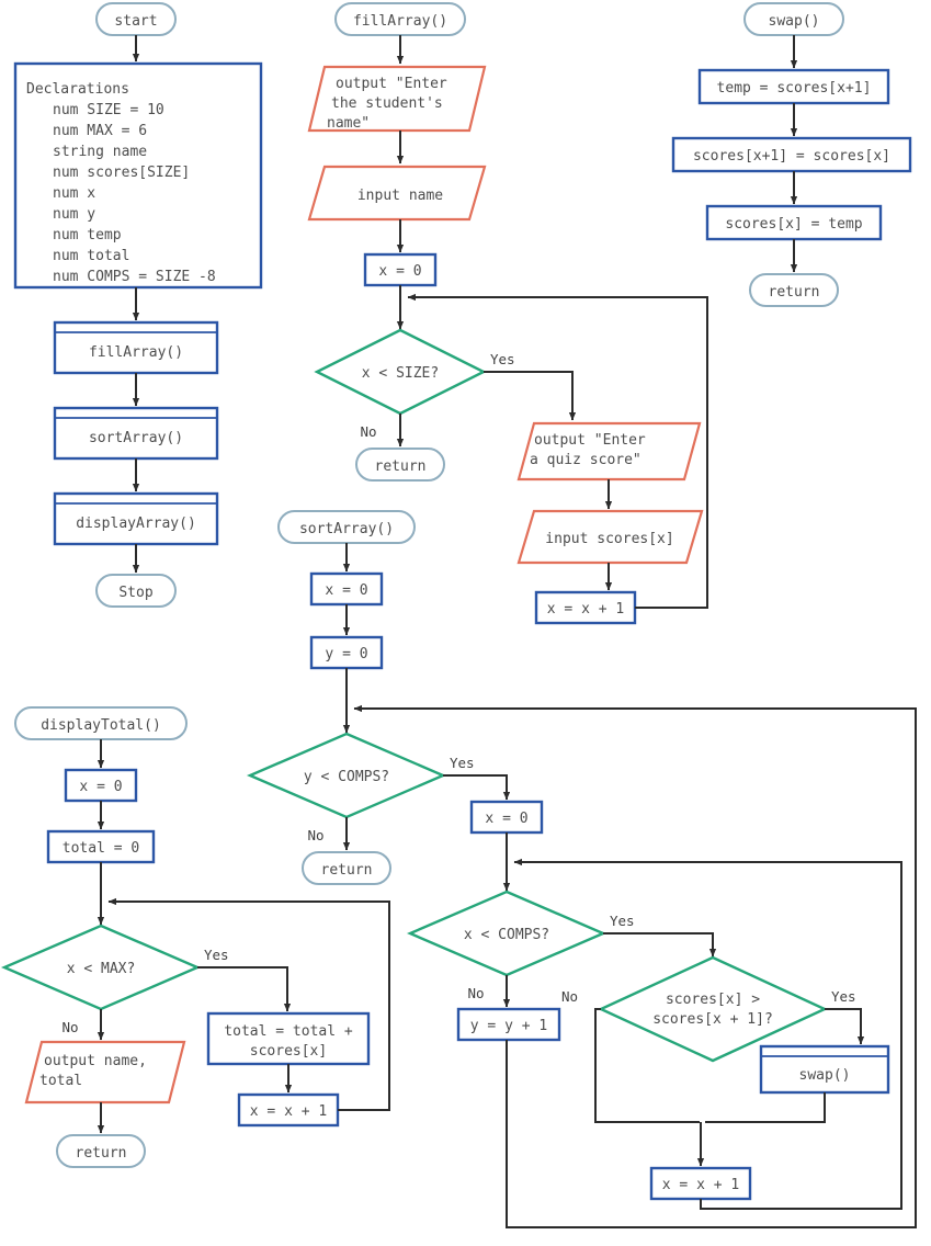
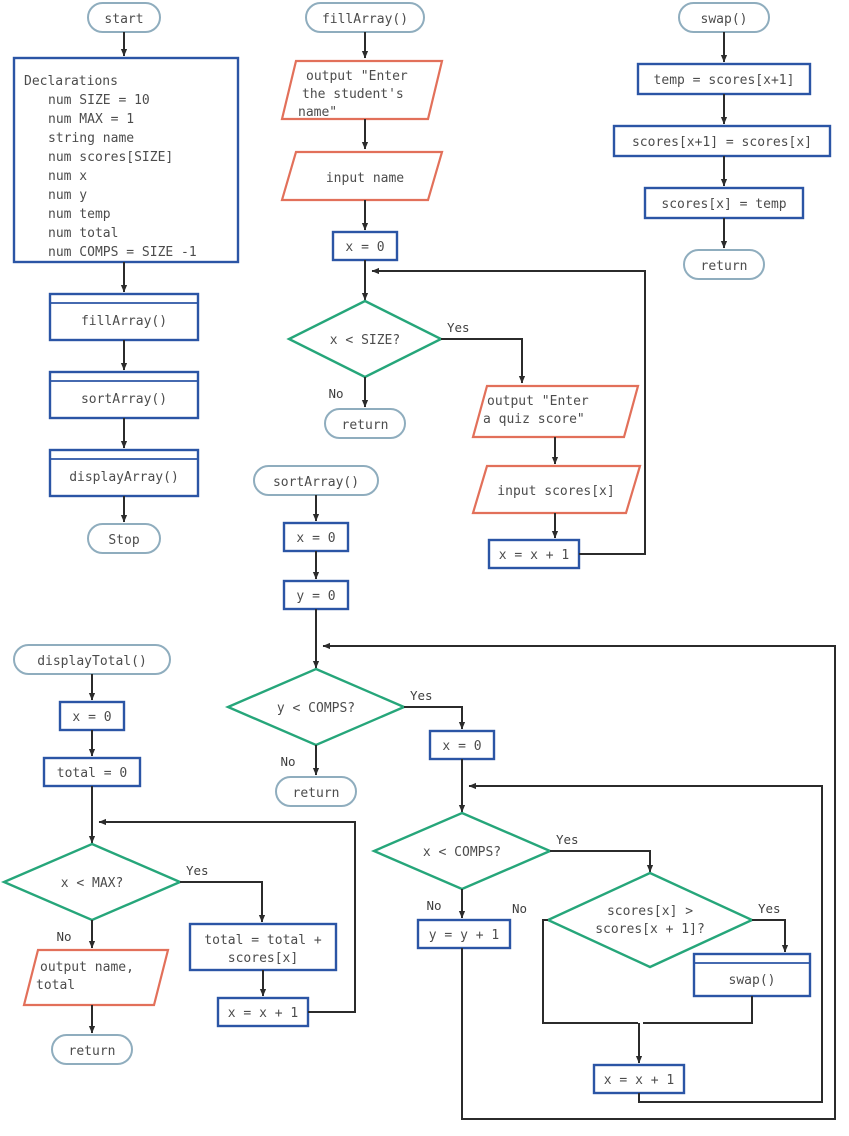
  start
  Declarations
  num SIZE = 10
- num MAX = 6
+ num MAX = 1
  string name
  num scores[SIZE]
  num x
  num y
  num temp
  num total
- num COMPS = SIZE -8
+ num COMPS = SIZE -1
  fillArray()
  sortArray()
  displayArray()
  Stop
  fillArray()
  output "Enter
  the student's
  name"
  input name
  x = 0
  x < SIZE?
  Yes
  No
  return
  output "Enter
  a quiz score"
  input scores[x]
  x = x + 1
  swap()
  temp = scores[x+1]
  scores[x+1] = scores[x]
  scores[x] = temp
  return
  sortArray()
  x = 0
  y = 0
  y < COMPS?
  Yes
  No
  return
  x = 0
  x < COMPS?
  Yes
  No
  y = y + 1
  scores[x] >
  scores[x + 1]?
  Yes
  No
  swap()
  x = x + 1
  displayTotal()
  x = 0
  total = 0
  x < MAX?
  Yes
  No
  output name,
  total
  return
  total = total +
  scores[x]
  x = x + 1
